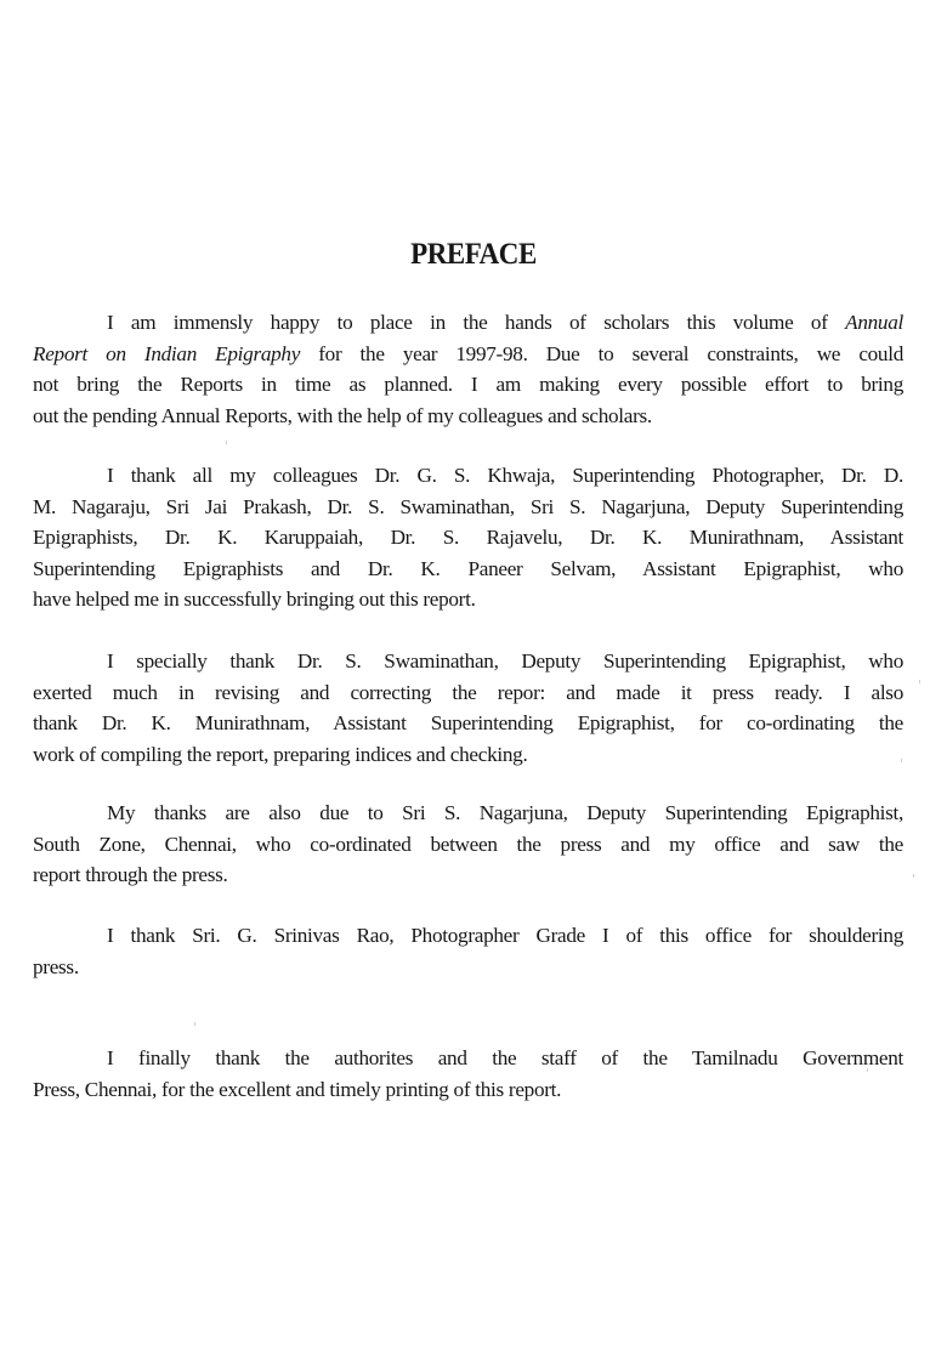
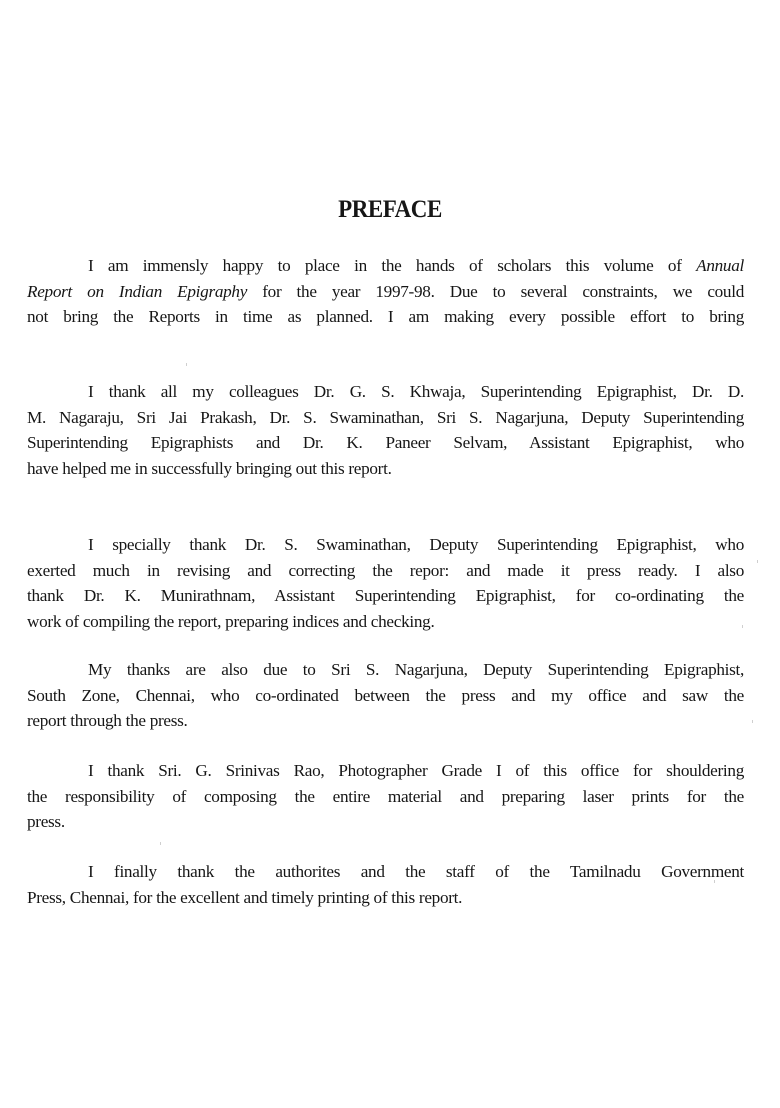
  PREFACE
  I am immensly happy to place in the hands of scholars this volume of Annual
  Report on Indian Epigraphy for the year 1997-98. Due to several constraints, we could
  not bring the Reports in time as planned. I am making every possible effort to bring
- out the pending Annual Reports, with the help of my colleagues and scholars.
- I thank all my colleagues Dr. G. S. Khwaja, Superintending Photographer, Dr. D.
+ I thank all my colleagues Dr. G. S. Khwaja, Superintending Epigraphist, Dr. D.
  M. Nagaraju, Sri Jai Prakash, Dr. S. Swaminathan, Sri S. Nagarjuna, Deputy Superintending
- Epigraphists, Dr. K. Karuppaiah, Dr. S. Rajavelu, Dr. K. Munirathnam, Assistant
  Superintending Epigraphists and Dr. K. Paneer Selvam, Assistant Epigraphist, who
  have helped me in successfully bringing out this report.
  I specially thank Dr. S. Swaminathan, Deputy Superintending Epigraphist, who
  exerted much in revising and correcting the repor: and made it press ready. I also
  thank Dr. K. Munirathnam, Assistant Superintending Epigraphist, for co-ordinating the
  work of compiling the report, preparing indices and checking.
  My thanks are also due to Sri S. Nagarjuna, Deputy Superintending Epigraphist,
  South Zone, Chennai, who co-ordinated between the press and my office and saw the
  report through the press.
  I thank Sri. G. Srinivas Rao, Photographer Grade I of this office for shouldering
+ the responsibility of composing the entire material and preparing laser prints for the
  press.
  I finally thank the authorites and the staff of the Tamilnadu Government
  Press, Chennai, for the excellent and timely printing of this report.
